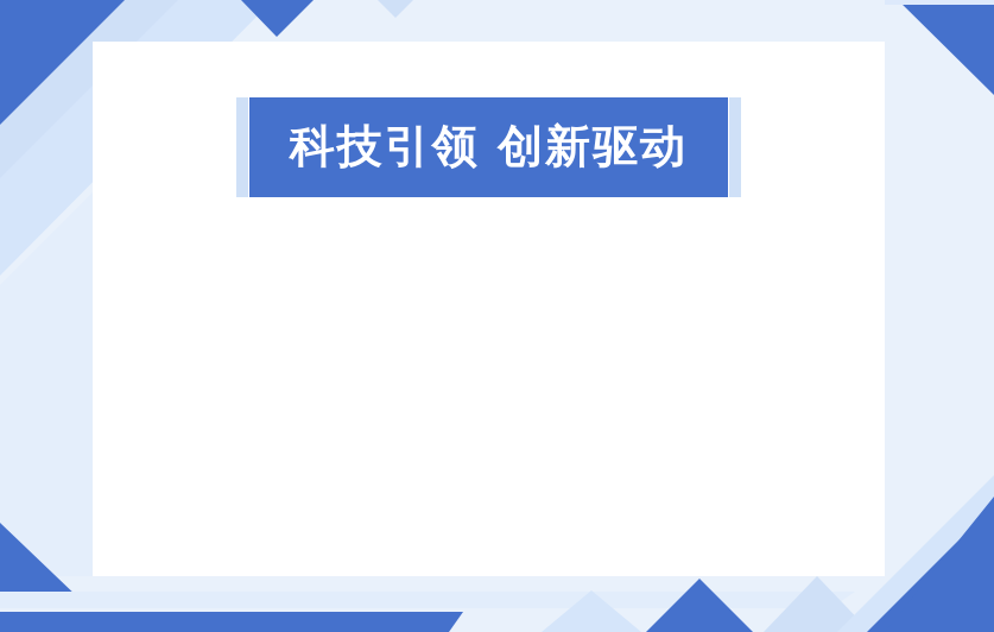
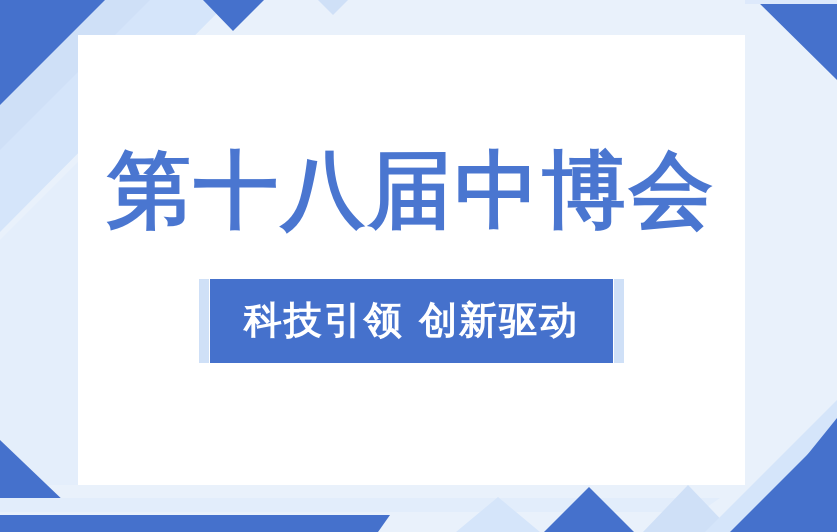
+ 第十八届中博会
  科技引领 创新驱动
